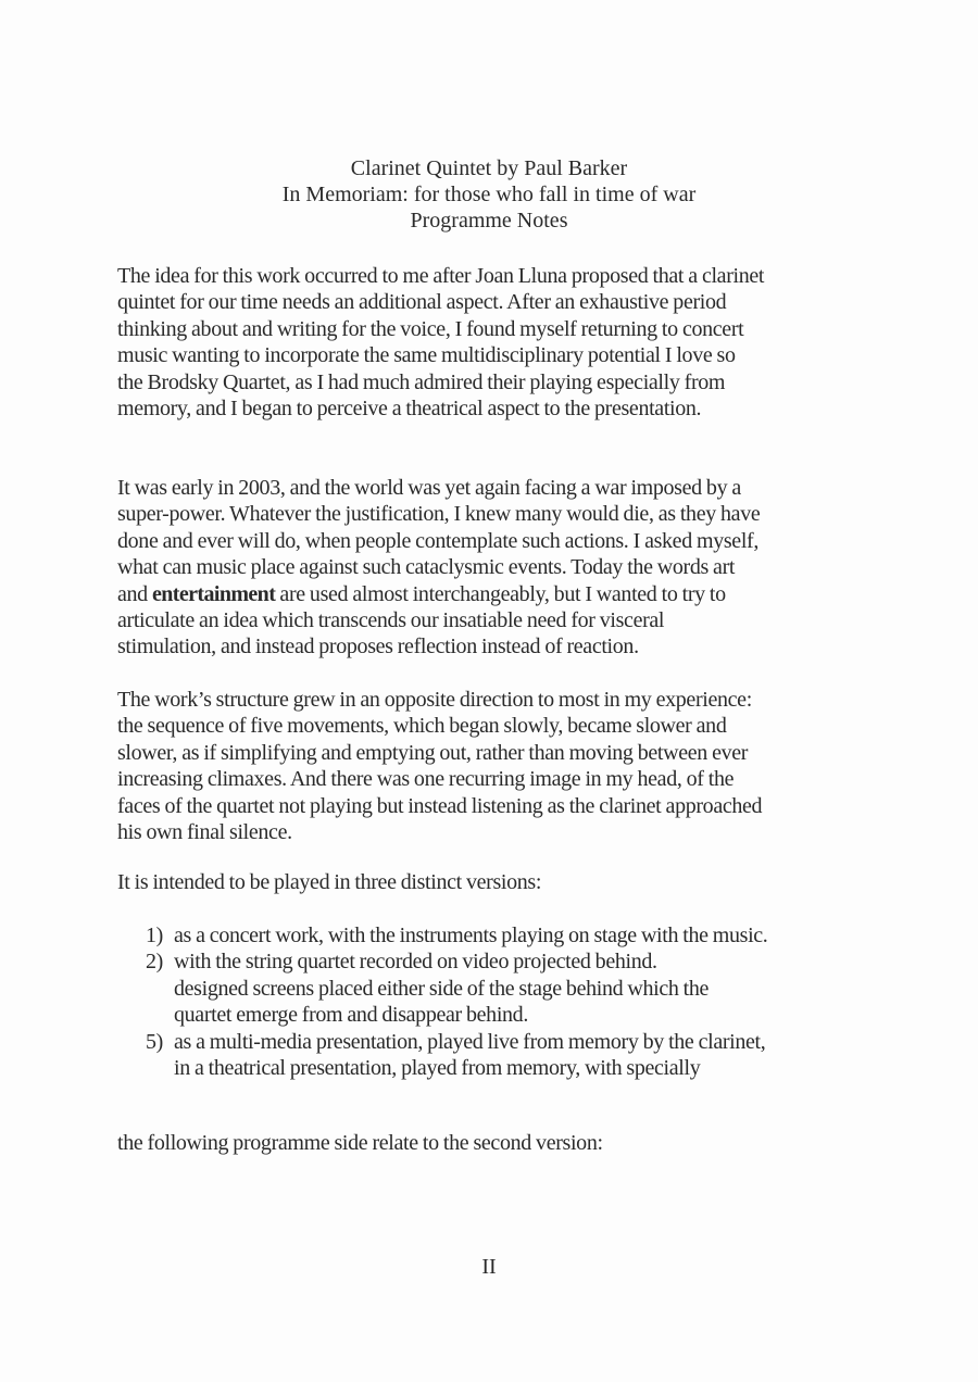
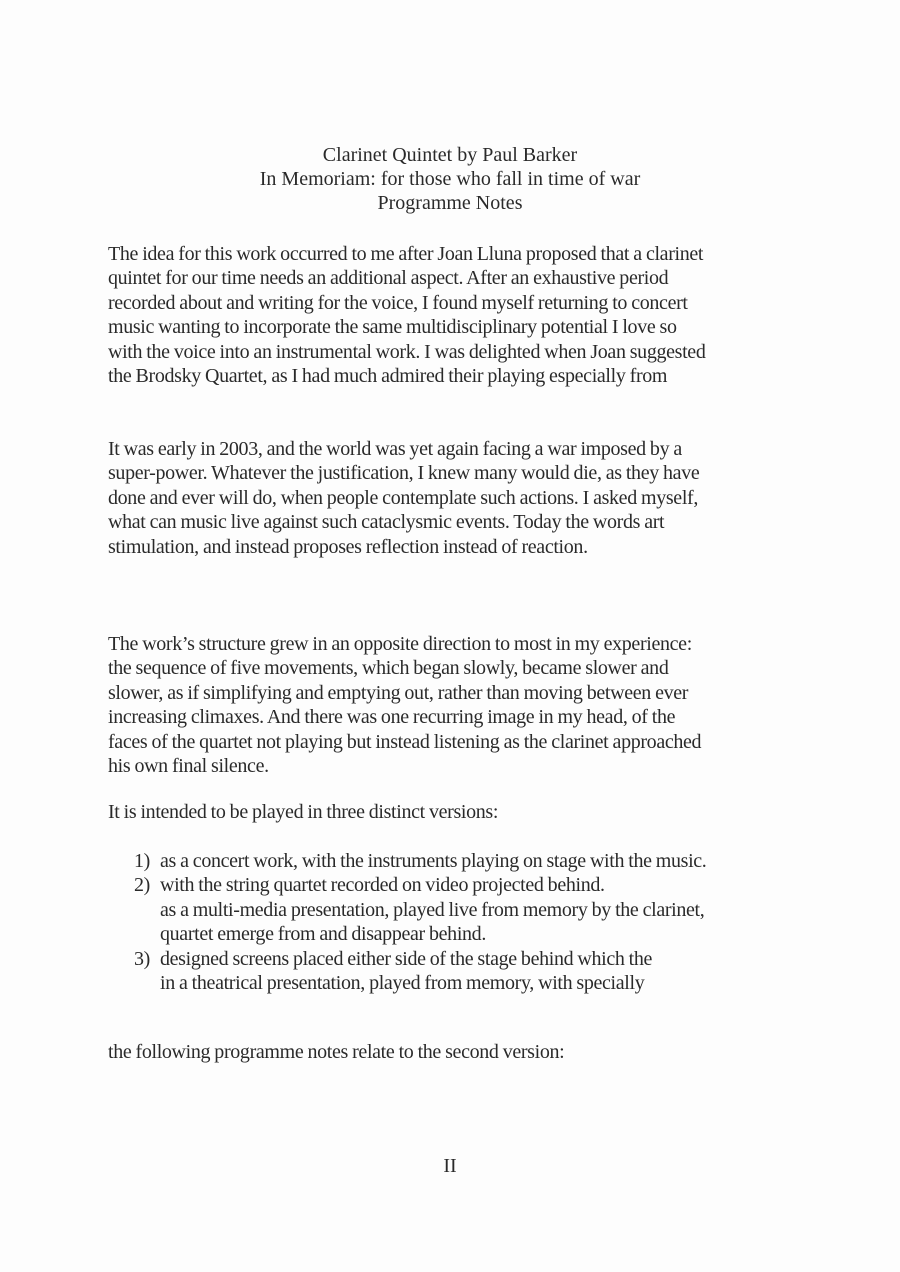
  Clarinet Quintet by Paul Barker
  In Memoriam: for those who fall in time of war
  Programme Notes
  The idea for this work occurred to me after Joan Lluna proposed that a clarinet
  quintet for our time needs an additional aspect. After an exhaustive period
- thinking about and writing for the voice, I found myself returning to concert
+ recorded about and writing for the voice, I found myself returning to concert
  music wanting to incorporate the same multidisciplinary potential I love so
+ with the voice into an instrumental work. I was delighted when Joan suggested
  the Brodsky Quartet, as I had much admired their playing especially from
- memory, and I began to perceive a theatrical aspect to the presentation.
  It was early in 2003, and the world was yet again facing a war imposed by a
  super-power. Whatever the justification, I knew many would die, as they have
  done and ever will do, when people contemplate such actions. I asked myself,
- what can music place against such cataclysmic events. Today the words art
+ what can music live against such cataclysmic events. Today the words art
- and entertainment are used almost interchangeably, but I wanted to try to
- articulate an idea which transcends our insatiable need for visceral
  stimulation, and instead proposes reflection instead of reaction.
  The work’s structure grew in an opposite direction to most in my experience:
  the sequence of five movements, which began slowly, became slower and
  slower, as if simplifying and emptying out, rather than moving between ever
  increasing climaxes. And there was one recurring image in my head, of the
  faces of the quartet not playing but instead listening as the clarinet approached
  his own final silence.
  It is intended to be played in three distinct versions:
  1)
  as a concert work, with the instruments playing on stage with the music.
  2)
  with the string quartet recorded on video projected behind.
- designed screens placed either side of the stage behind which the
+ as a multi-media presentation, played live from memory by the clarinet,
  quartet emerge from and disappear behind.
- 5)
+ 3)
- as a multi-media presentation, played live from memory by the clarinet,
+ designed screens placed either side of the stage behind which the
  in a theatrical presentation, played from memory, with specially
- the following programme side relate to the second version:
+ the following programme notes relate to the second version:
  II
